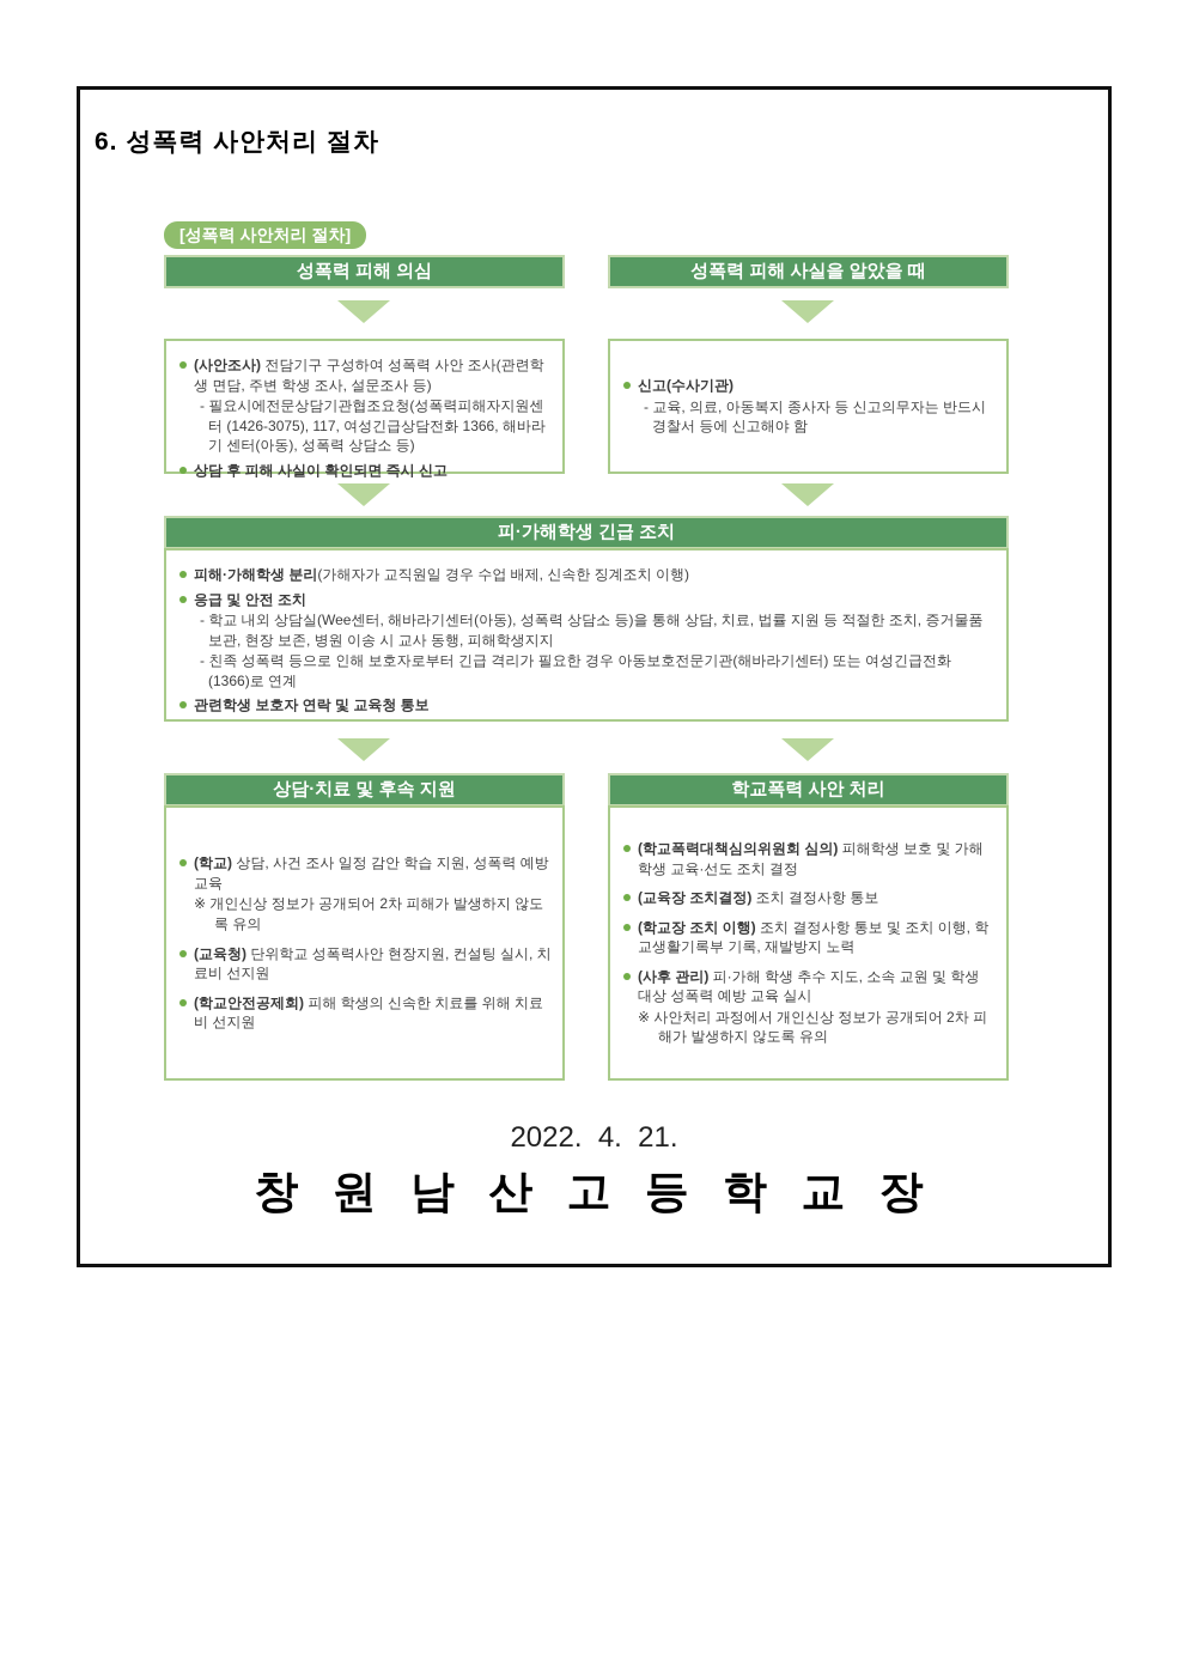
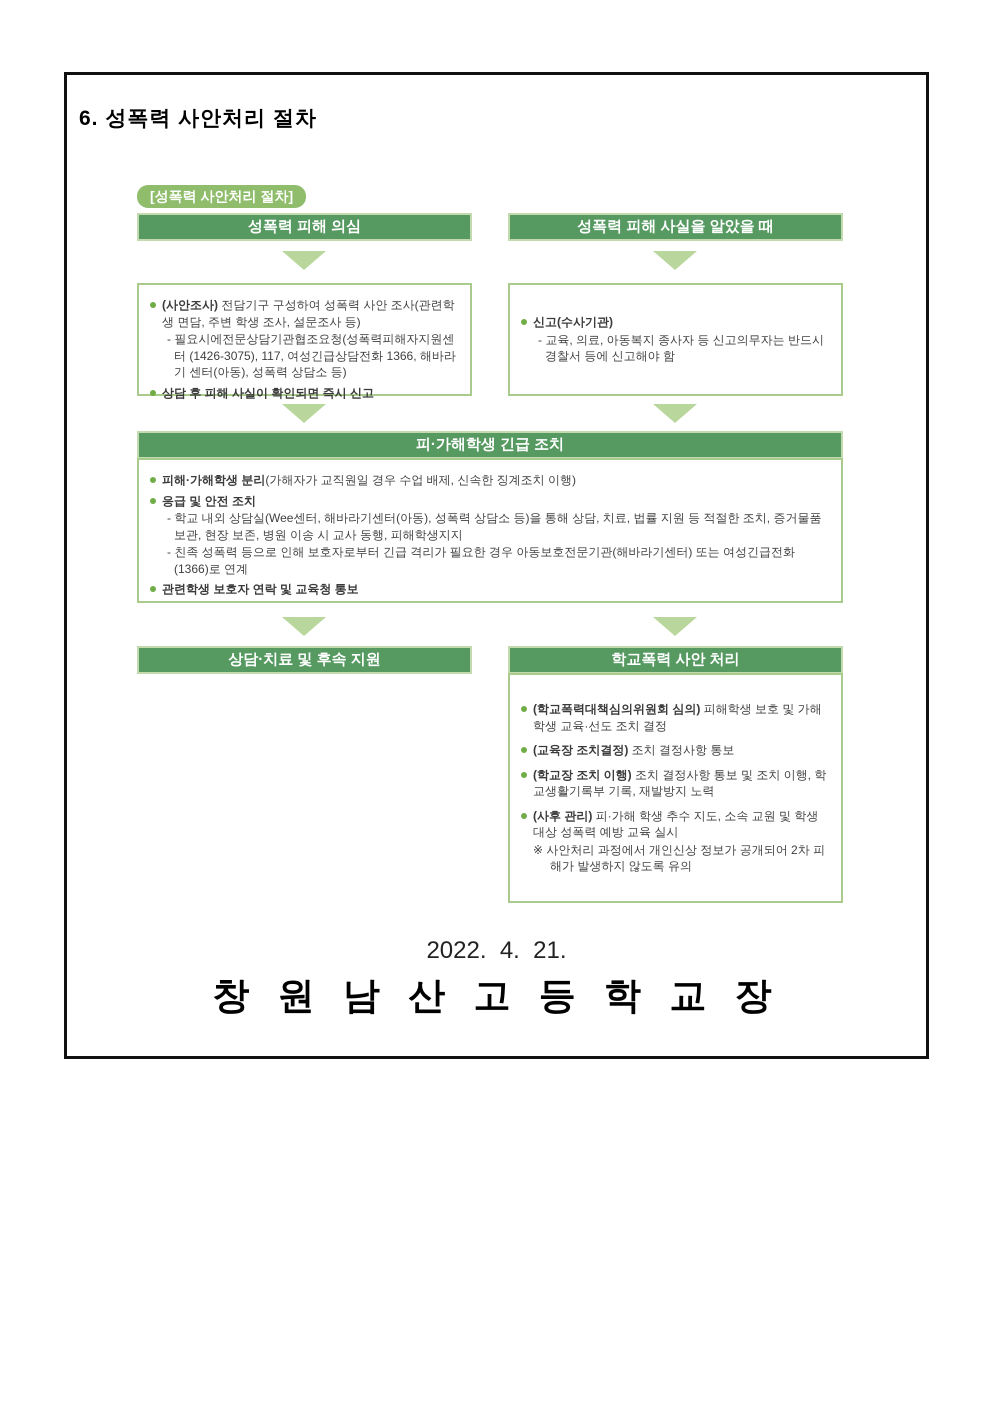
  6. 성폭력 사안처리 절차
  [성폭력 사안처리 절차]
  성폭력 피해 의심
  성폭력 피해 사실을 알았을 때
  (사안조사) 전담기구 구성하여 성폭력 사안 조사(관련학생 면담, 주변 학생 조사, 설문조사 등)
  - 필요시에전문상담기관협조요청(성폭력피해자지원센터 (1426-3075), 117, 여성긴급상담전화 1366, 해바라기 센터(아동), 성폭력 상담소 등)
  상담 후 피해 사실이 확인되면 즉시 신고
  신고(수사기관)
  - 교육, 의료, 아동복지 종사자 등 신고의무자는 반드시 경찰서 등에 신고해야 함
  피·가해학생 긴급 조치
  피해·가해학생 분리(가해자가 교직원일 경우 수업 배제, 신속한 징계조치 이행)
  응급 및 안전 조치
  - 학교 내외 상담실(Wee센터, 해바라기센터(아동), 성폭력 상담소 등)을 통해 상담, 치료, 법률 지원 등 적절한 조치, 증거물품 보관, 현장 보존, 병원 이송 시 교사 동행, 피해학생지지
  - 친족 성폭력 등으로 인해 보호자로부터 긴급 격리가 필요한 경우 아동보호전문기관(해바라기센터) 또는 여성긴급전화 (1366)로 연계
  관련학생 보호자 연락 및 교육청 통보
  상담·치료 및 후속 지원
  학교폭력 사안 처리
- (학교) 상담, 사건 조사 일정 감안 학습 지원, 성폭력 예방 교육
- ※ 개인신상 정보가 공개되어 2차 피해가 발생하지 않도록 유의
- (교육청) 단위학교 성폭력사안 현장지원, 컨설팅 실시, 치료비 선지원
- (학교안전공제회) 피해 학생의 신속한 치료를 위해 치료비 선지원
  (학교폭력대책심의위원회 심의) 피해학생 보호 및 가해학생 교육·선도 조치 결정
  (교육장 조치결정) 조치 결정사항 통보
  (학교장 조치 이행) 조치 결정사항 통보 및 조치 이행, 학교생활기록부 기록, 재발방지 노력
  (사후 관리) 피·가해 학생 추수 지도, 소속 교원 및 학생 대상 성폭력 예방 교육 실시
  ※ 사안처리 과정에서 개인신상 정보가 공개되어 2차 피해가 발생하지 않도록 유의
  2022. 4. 21.
  창 원 남 산 고 등 학 교 장
